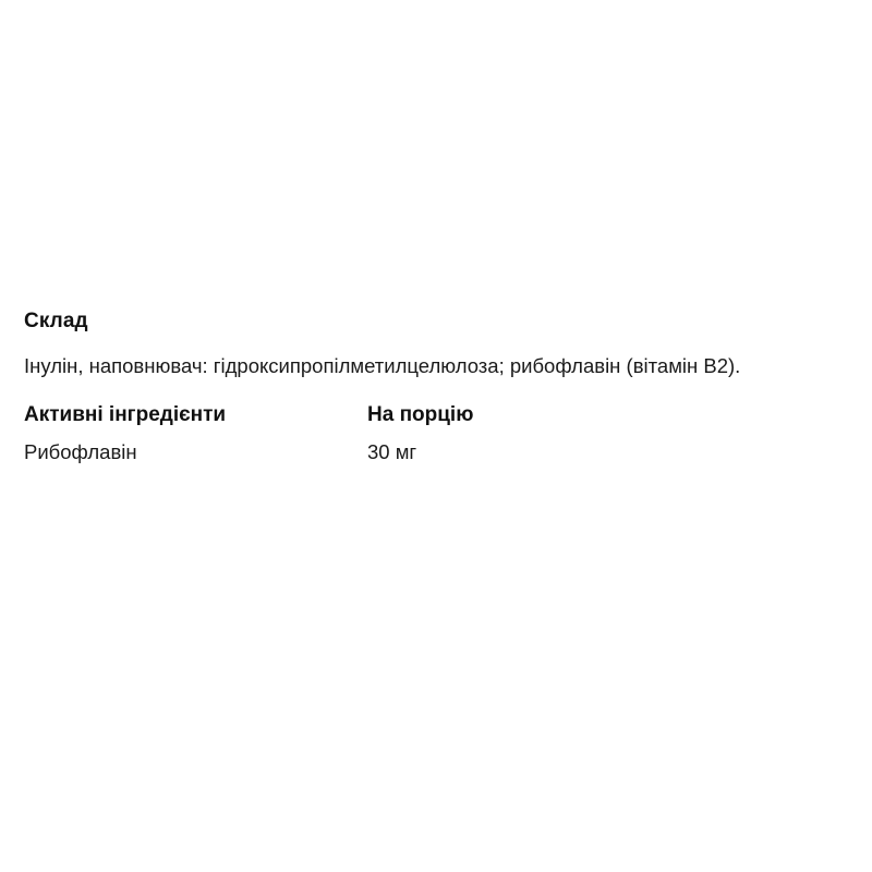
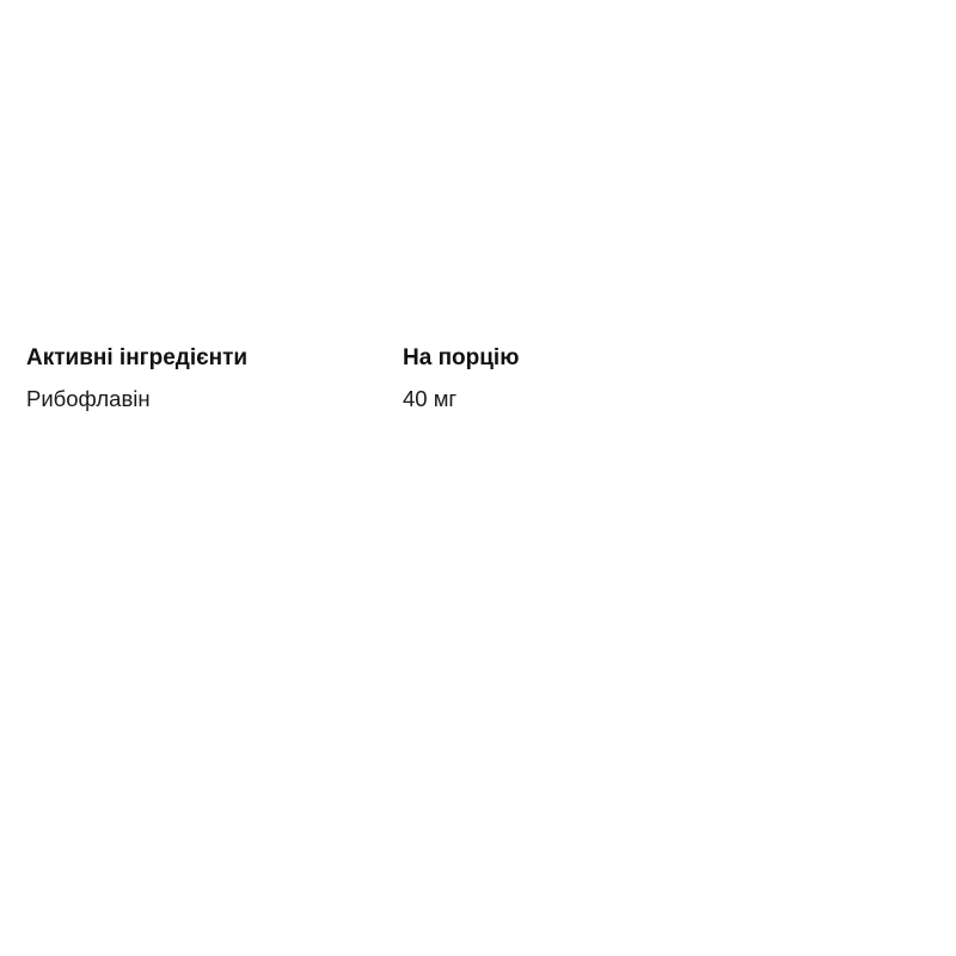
- Склад
- Інулін, наповнювач: гідроксипропілметилцелюлоза; рибофлавін (вітамін B2).
  Активні інгредієнти	На порцію
- Рибофлавін	30 мг
+ Рибофлавін	40 мг
